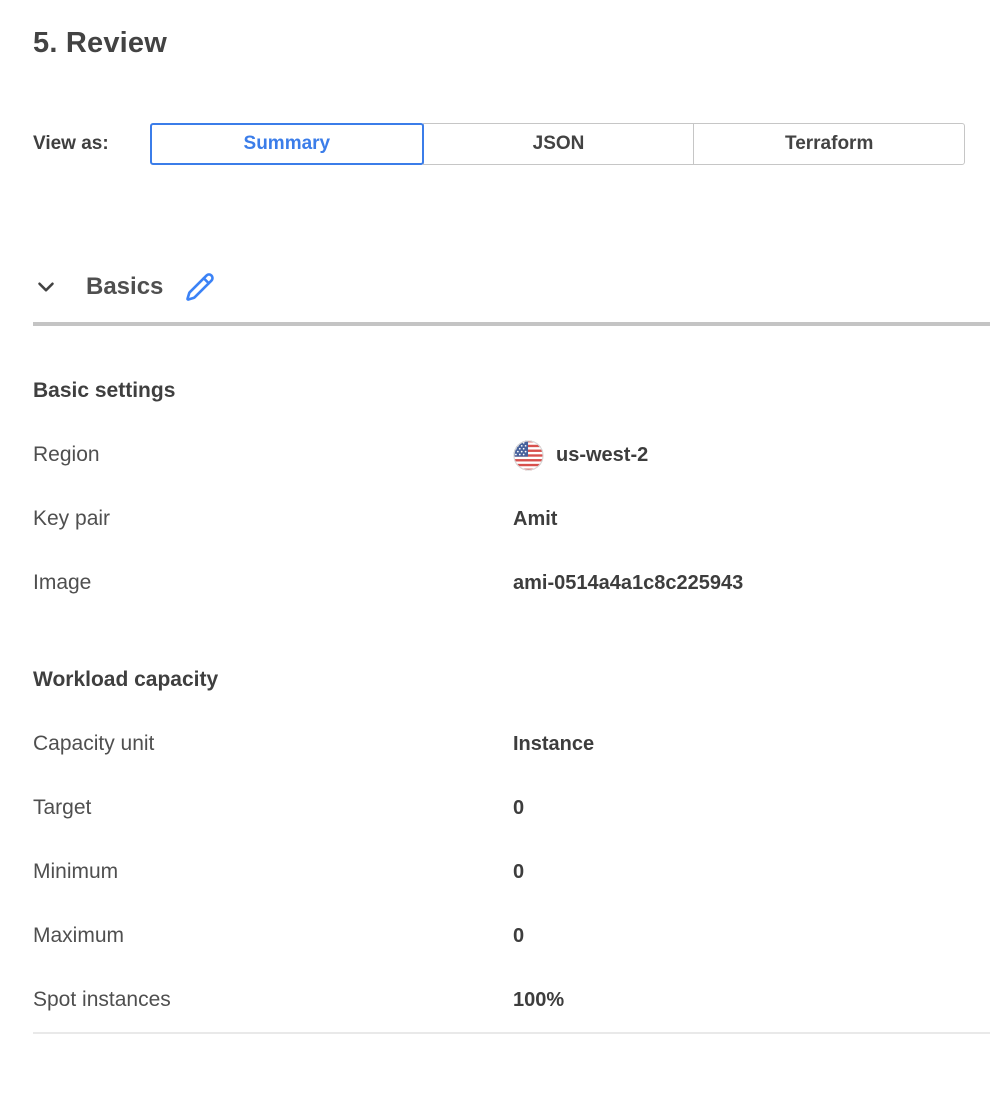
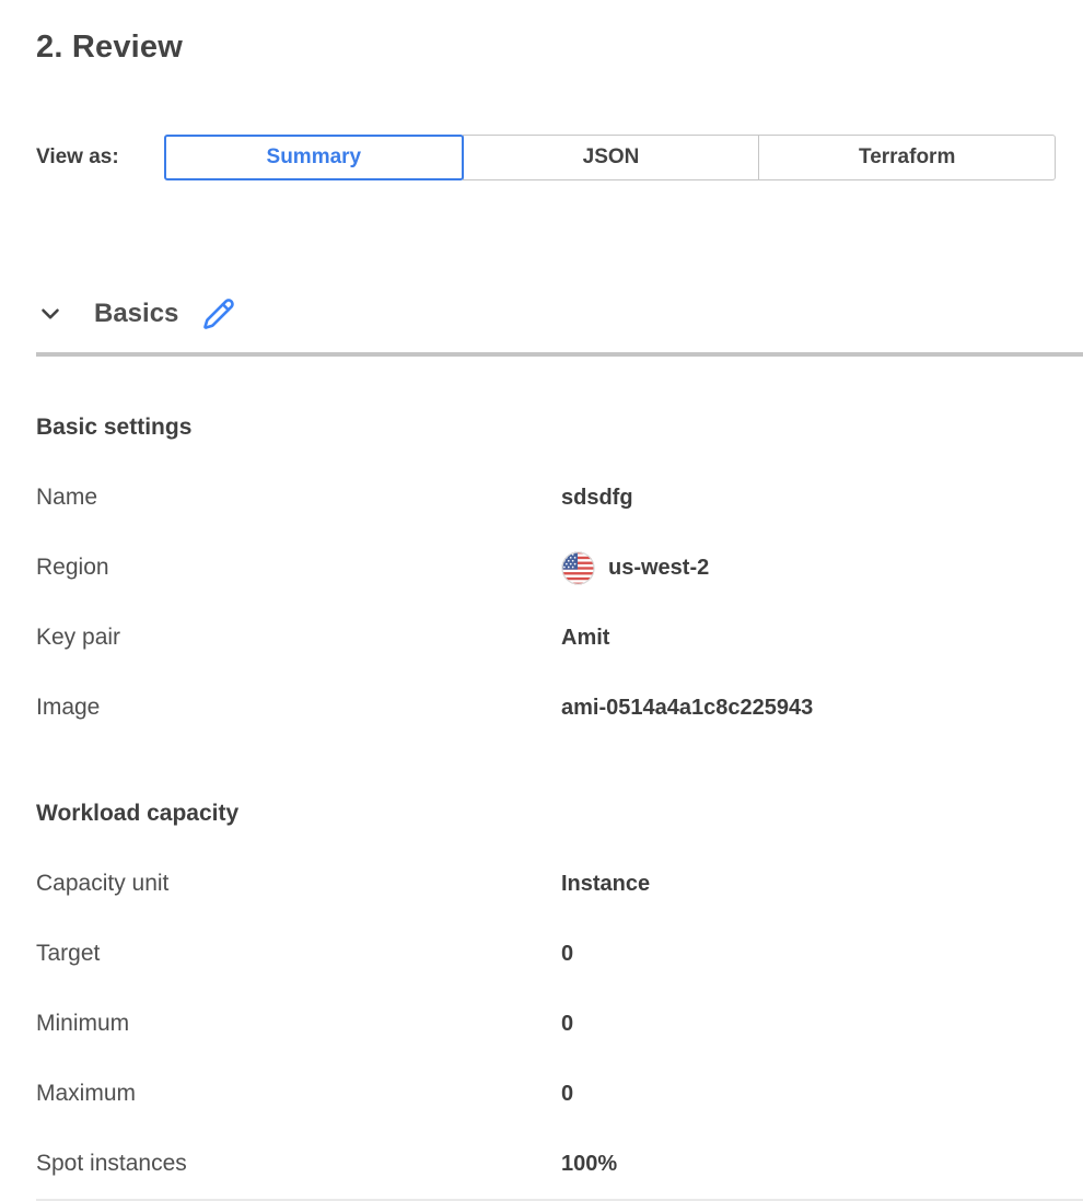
- 5. Review
+ 2. Review
  View as:
  Summary
  JSON
  Terraform
  Basics
  Basic settings
+ Name
+ sdsdfg
  Region
  us-west-2
  Key pair
  Amit
  Image
  ami-0514a4a1c8c225943
  Workload capacity
  Capacity unit
  Instance
  Target
  0
  Minimum
  0
  Maximum
  0
  Spot instances
  100%
